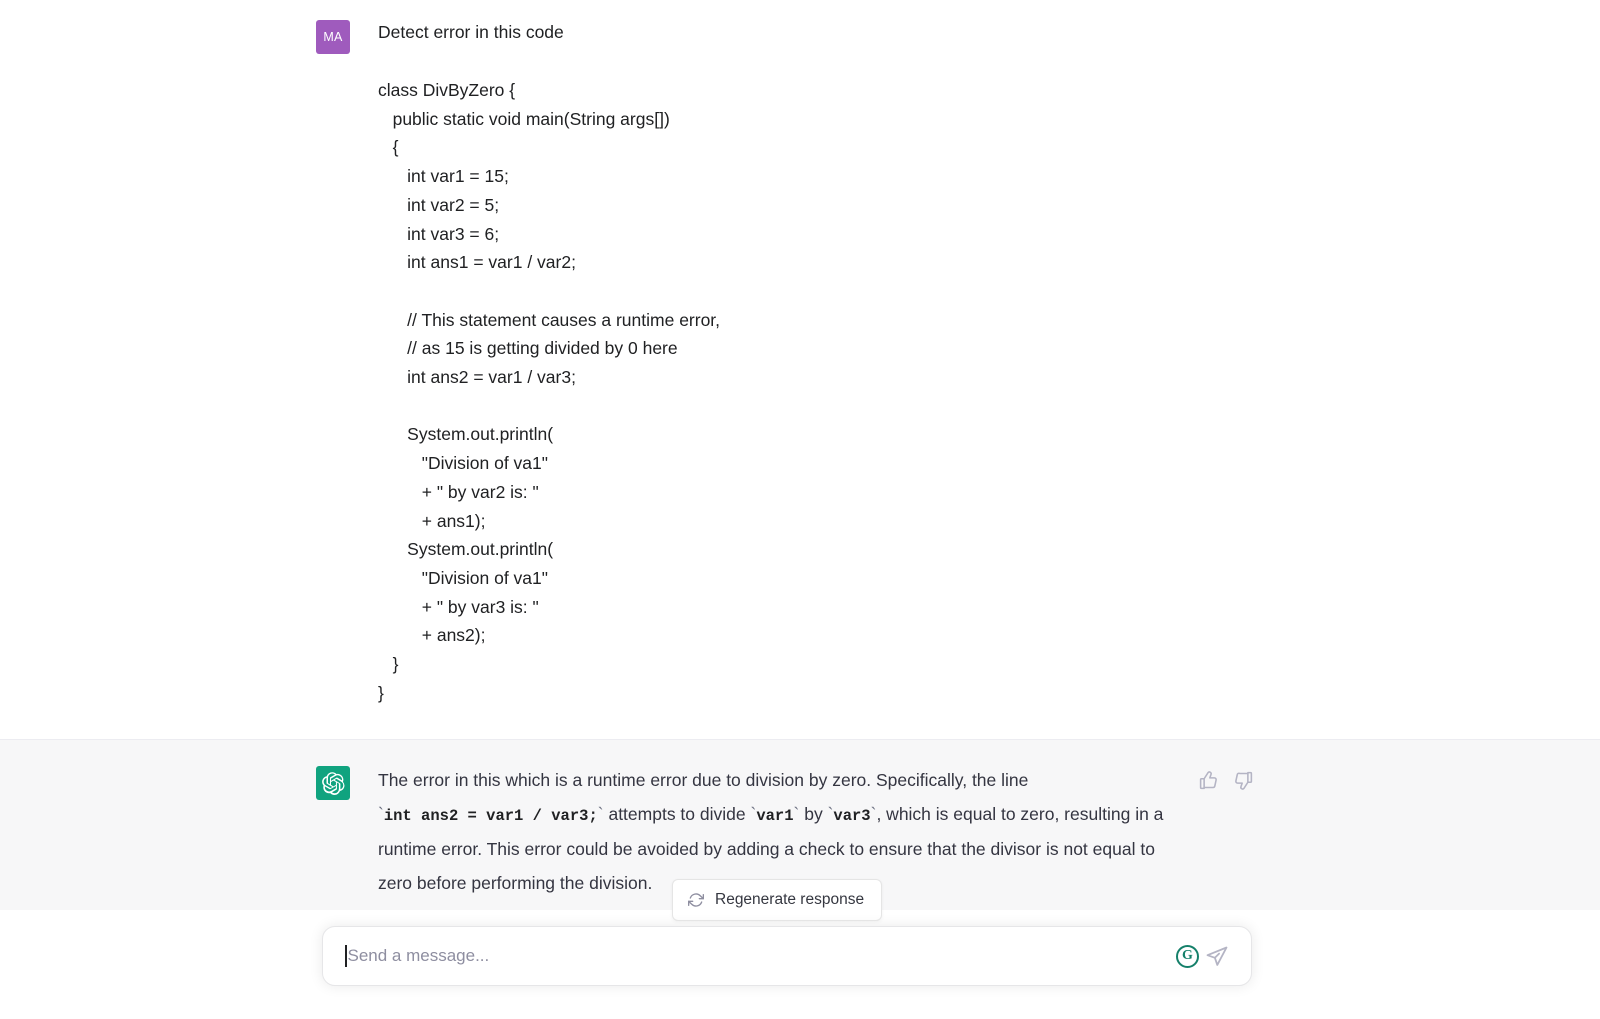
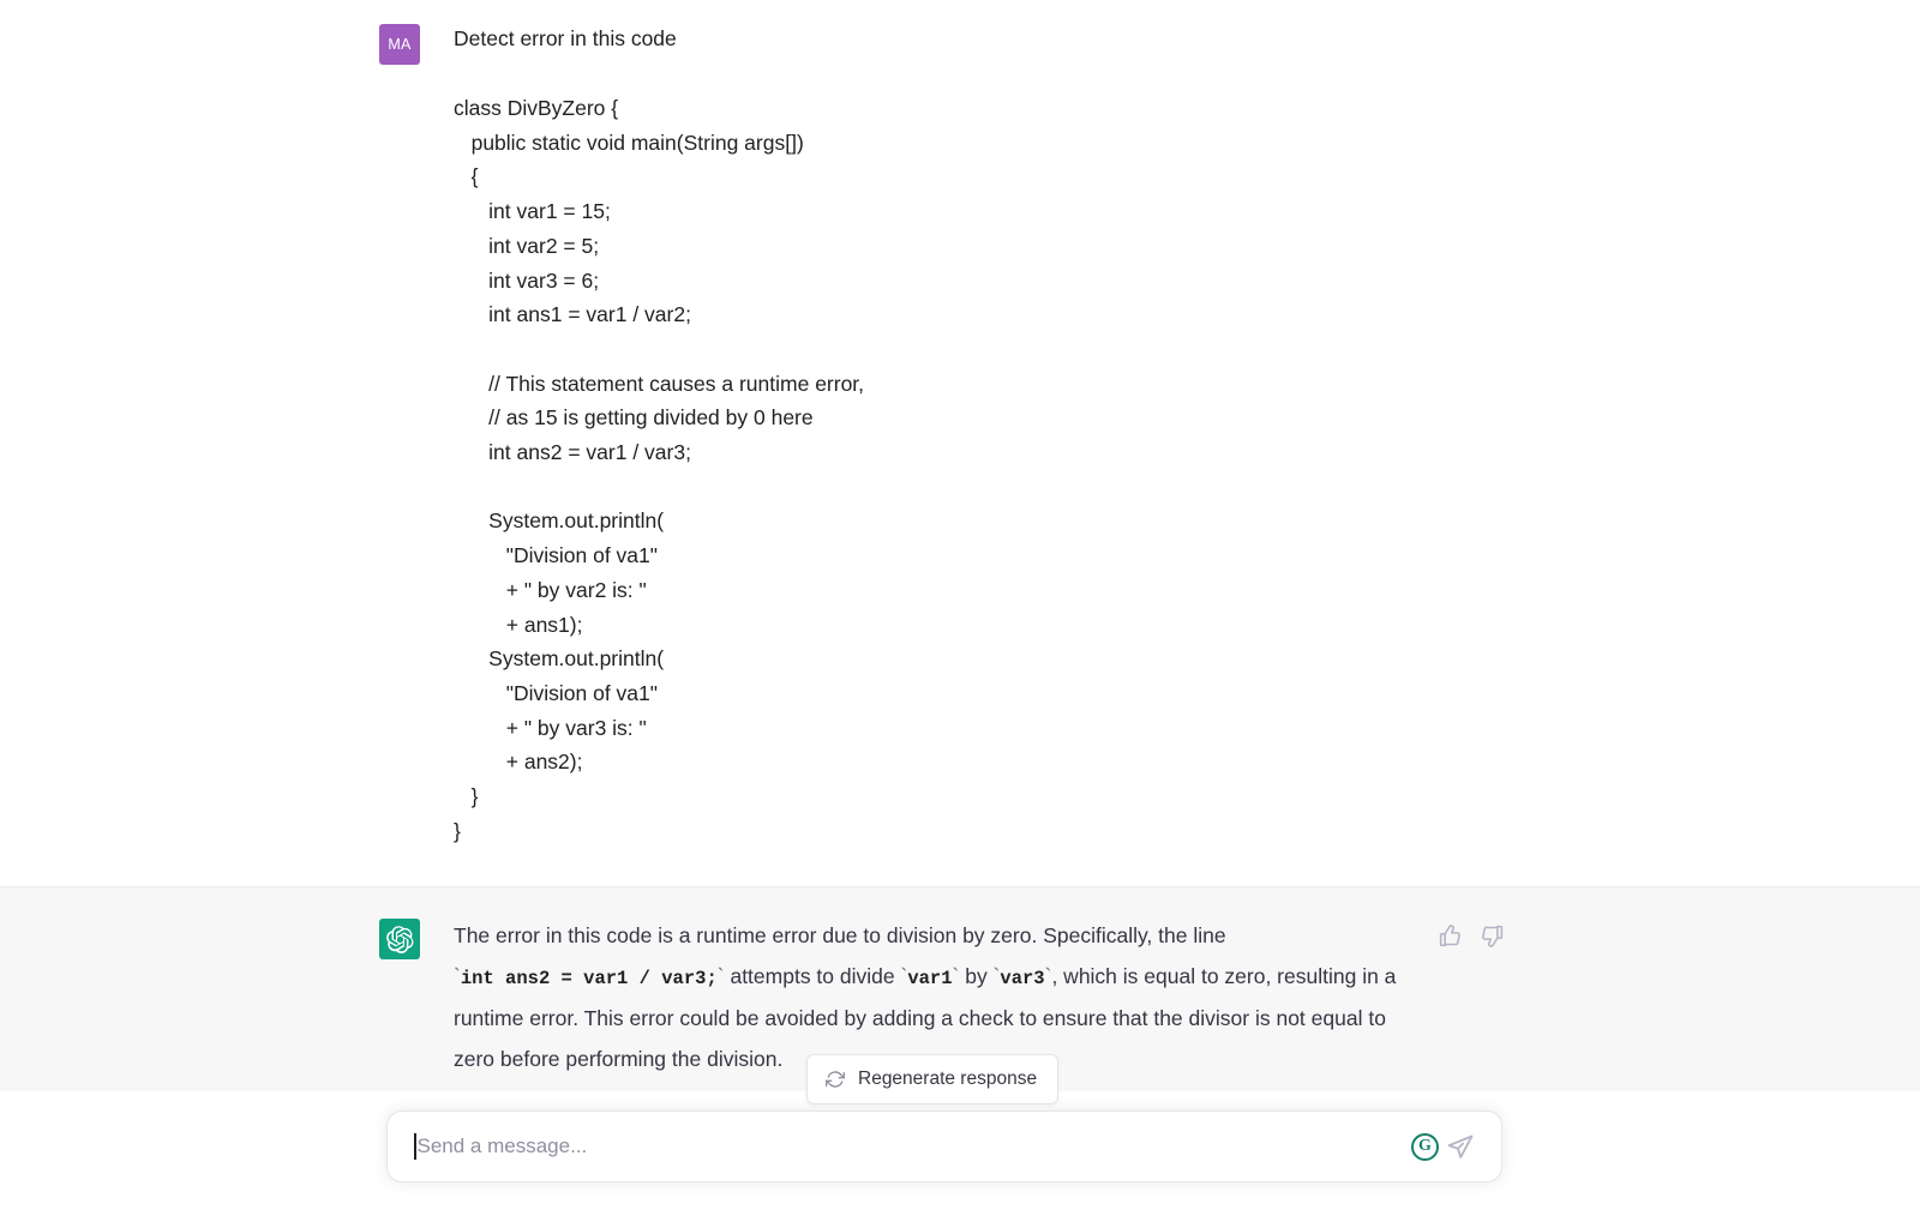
  MA
  Detect error in this code
  class DivByZero {
  public static void main(String args[])
  {
  int var1 = 15;
  int var2 = 5;
  int var3 = 6;
  int ans1 = var1 / var2;
  // This statement causes a runtime error,
  // as 15 is getting divided by 0 here
  int ans2 = var1 / var3;
  System.out.println(
  "Division of va1"
  + " by var2 is: "
  + ans1);
  System.out.println(
  "Division of va1"
  + " by var3 is: "
  + ans2);
  }
  }
- The error in this which is a runtime error due to division by zero. Specifically, the line `int ans2 = var1 / var3;` attempts to divide `var1` by `var3`, which is equal to zero, resulting in a runtime error. This error could be avoided by adding a check to ensure that the divisor is not equal to zero before performing the division.
+ The error in this code is a runtime error due to division by zero. Specifically, the line `int ans2 = var1 / var3;` attempts to divide `var1` by `var3`, which is equal to zero, resulting in a runtime error. This error could be avoided by adding a check to ensure that the divisor is not equal to zero before performing the division.
  Regenerate response
  Send a message...
  G
